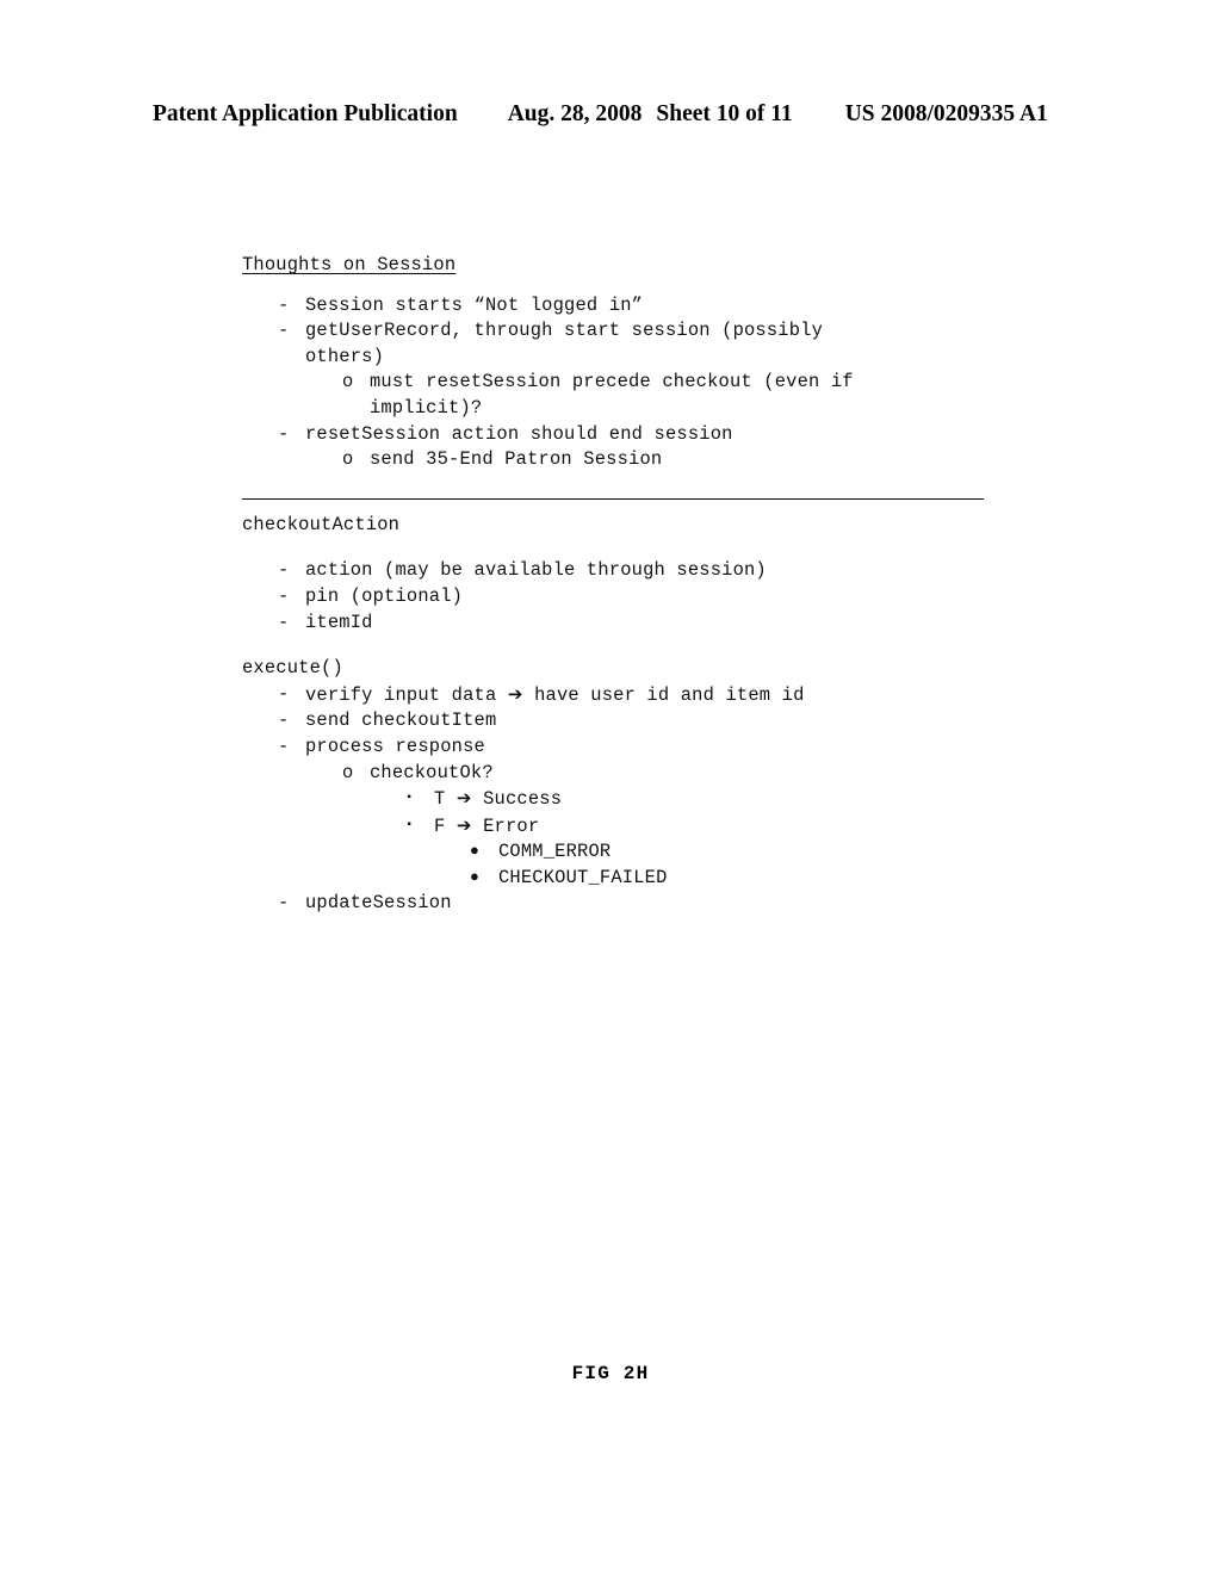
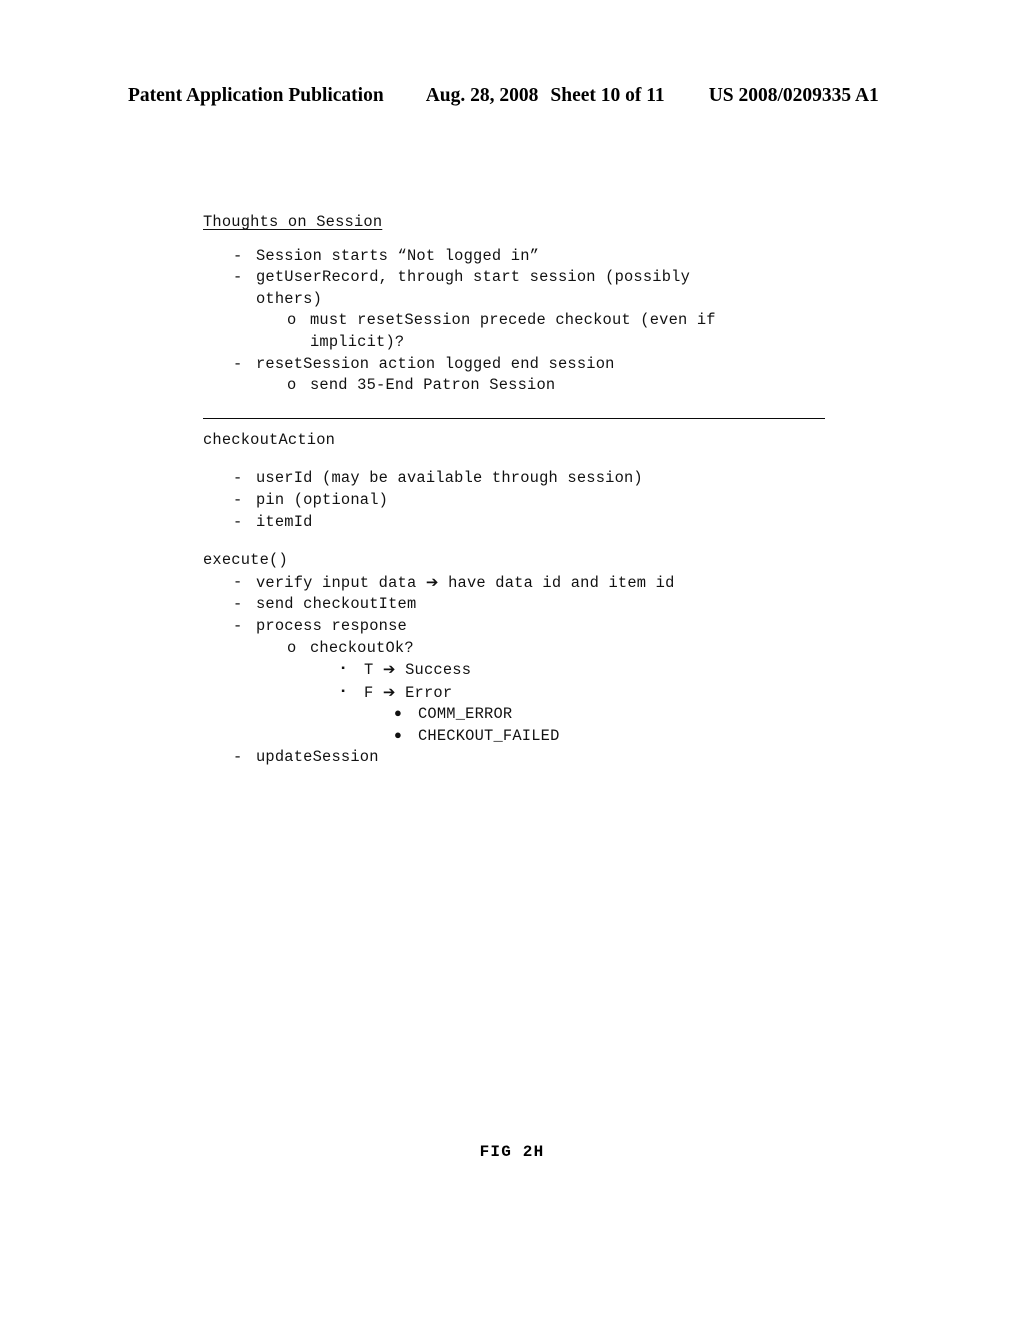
  Patent Application Publication
  Aug. 28, 2008
  Sheet 10 of 11
  US 2008/0209335 A1
  Thoughts on Session
  -
  Session starts “Not logged in”
  -
  getUserRecord, through start session (possibly
  others)
  o
  must resetSession precede checkout (even if
  implicit)?
  -
- resetSession action should end session
+ resetSession action logged end session
  o
  send 35-End Patron Session
  checkoutAction
  -
- action (may be available through session)
+ userId (may be available through session)
  -
  pin (optional)
  -
  itemId
  execute()
  -
- verify input data ➔ have user id and item id
+ verify input data ➔ have data id and item id
  -
  send checkoutItem
  -
  process response
  o
  checkoutOk?
  ▪
  T ➔ Success
  ▪
  F ➔ Error
  ●
  COMM_ERROR
  ●
  CHECKOUT_FAILED
  -
  updateSession
  FIG 2H
